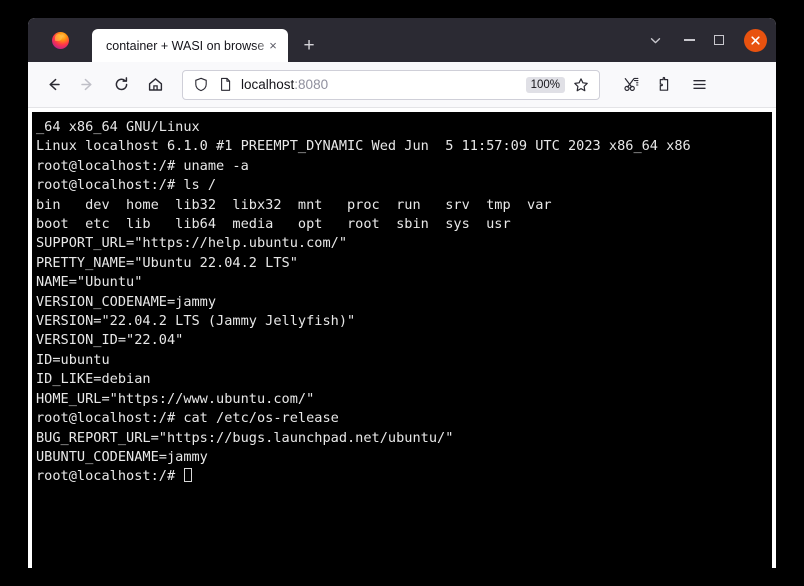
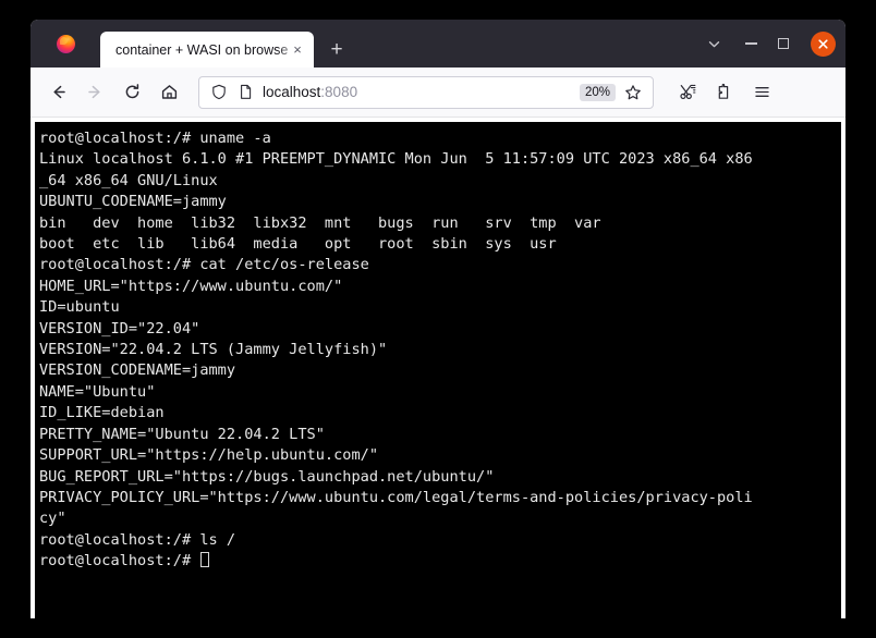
  container + WASI on browse
  ×
  +
  localhost:8080
- 100%
+ 20%
- _64 x86_64 GNU/Linux
+ root@localhost:/# uname -a
- Linux localhost 6.1.0 #1 PREEMPT_DYNAMIC Wed Jun 5 11:57:09 UTC 2023 x86_64 x86
+ Linux localhost 6.1.0 #1 PREEMPT_DYNAMIC Mon Jun 5 11:57:09 UTC 2023 x86_64 x86
- root@localhost:/# uname -a
+ _64 x86_64 GNU/Linux
- root@localhost:/# ls /
+ UBUNTU_CODENAME=jammy
- bin dev home lib32 libx32 mnt proc run srv tmp var
+ bin dev home lib32 libx32 mnt bugs run srv tmp var
  boot etc lib lib64 media opt root sbin sys usr
- SUPPORT_URL="https://help.ubuntu.com/"
+ root@localhost:/# cat /etc/os-release
- PRETTY_NAME="Ubuntu 22.04.2 LTS"
+ HOME_URL="https://www.ubuntu.com/"
- NAME="Ubuntu"
+ ID=ubuntu
- VERSION_CODENAME=jammy
+ VERSION_ID="22.04"
  VERSION="22.04.2 LTS (Jammy Jellyfish)"
- VERSION_ID="22.04"
+ VERSION_CODENAME=jammy
- ID=ubuntu
+ NAME="Ubuntu"
  ID_LIKE=debian
- HOME_URL="https://www.ubuntu.com/"
+ PRETTY_NAME="Ubuntu 22.04.2 LTS"
- root@localhost:/# cat /etc/os-release
+ SUPPORT_URL="https://help.ubuntu.com/"
  BUG_REPORT_URL="https://bugs.launchpad.net/ubuntu/"
+ PRIVACY_POLICY_URL="https://www.ubuntu.com/legal/terms-and-policies/privacy-poli
+ cy"
- UBUNTU_CODENAME=jammy
+ root@localhost:/# ls /
  root@localhost:/#
